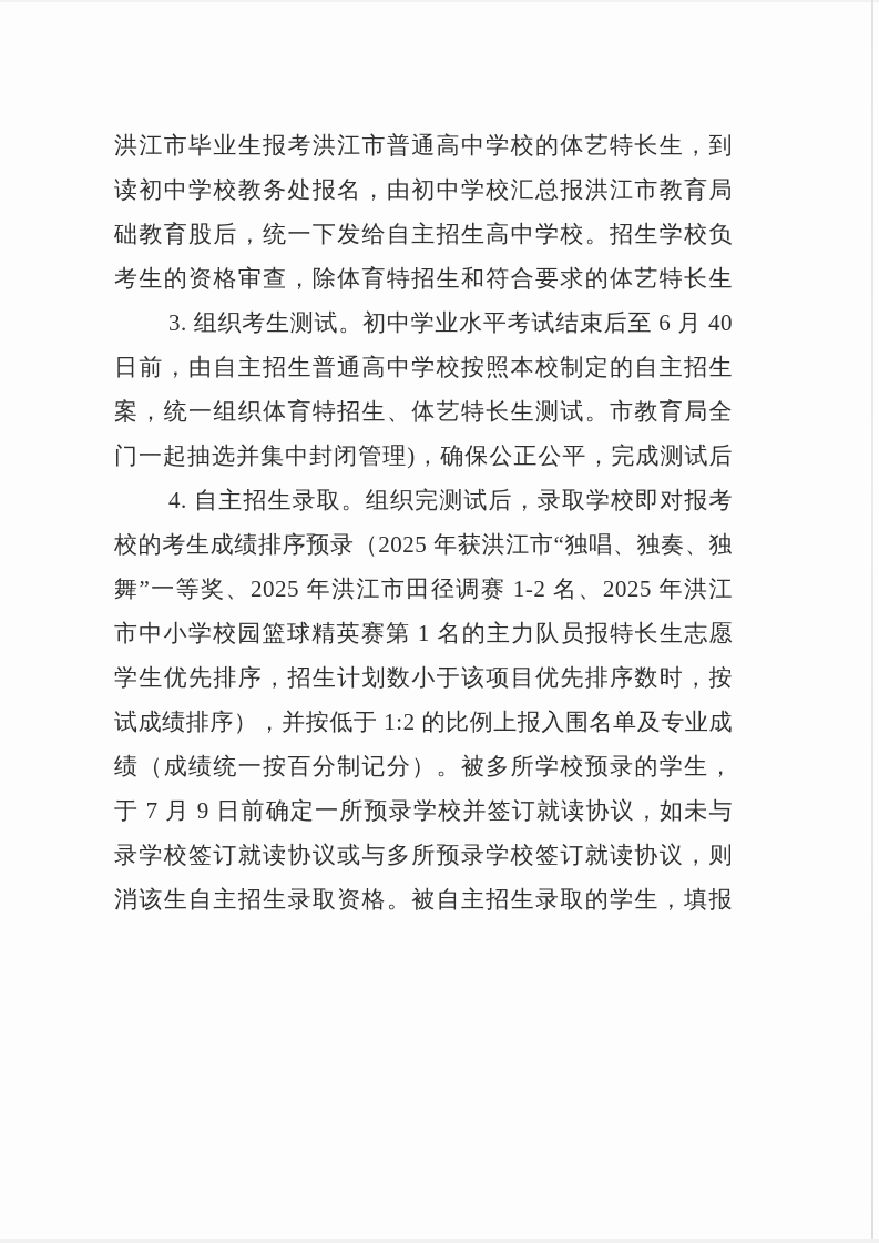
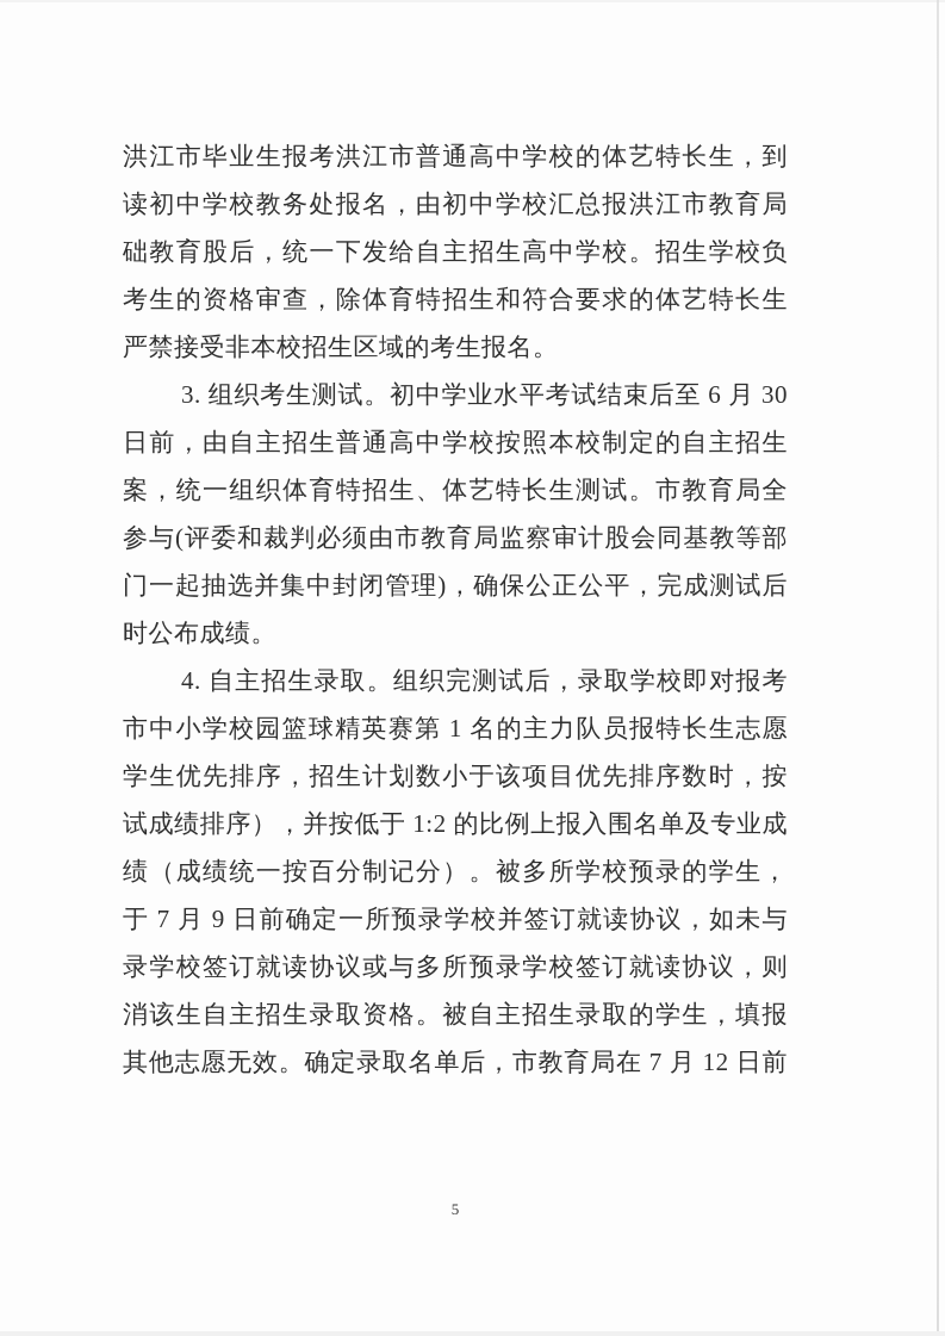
  洪江市毕业生报考洪江市普通高中学校的体艺特长生，到
  读初中学校教务处报名，由初中学校汇总报洪江市教育局
  础教育股后，统一下发给自主招生高中学校。招生学校负
  考生的资格审查，除体育特招生和符合要求的体艺特长生
+ 严禁接受非本校招生区域的考生报名。
- 3. 组织考生测试。初中学业水平考试结束后至 6 月 40
+ 3. 组织考生测试。初中学业水平考试结束后至 6 月 30
  日前，由自主招生普通高中学校按照本校制定的自主招生
  案，统一组织体育特招生、体艺特长生测试。市教育局全
+ 参与(评委和裁判必须由市教育局监察审计股会同基教等部
  门一起抽选并集中封闭管理)，确保公正公平，完成测试后
+ 时公布成绩。
  4. 自主招生录取。组织完测试后，录取学校即对报考
- 校的考生成绩排序预录（2025 年获洪江市“独唱、独奏、独
- 舞”一等奖、2025 年洪江市田径调赛 1-2 名、2025 年洪江
  市中小学校园篮球精英赛第 1 名的主力队员报特长生志愿
  学生优先排序，招生计划数小于该项目优先排序数时，按
  试成绩排序），并按低于 1:2 的比例上报入围名单及专业成
  绩（成绩统一按百分制记分）。被多所学校预录的学生，
  于 7 月 9 日前确定一所预录学校并签订就读协议，如未与
  录学校签订就读协议或与多所预录学校签订就读协议，则
  消该生自主招生录取资格。被自主招生录取的学生，填报
+ 其他志愿无效。确定录取名单后，市教育局在 7 月 12 日前
+ 5
